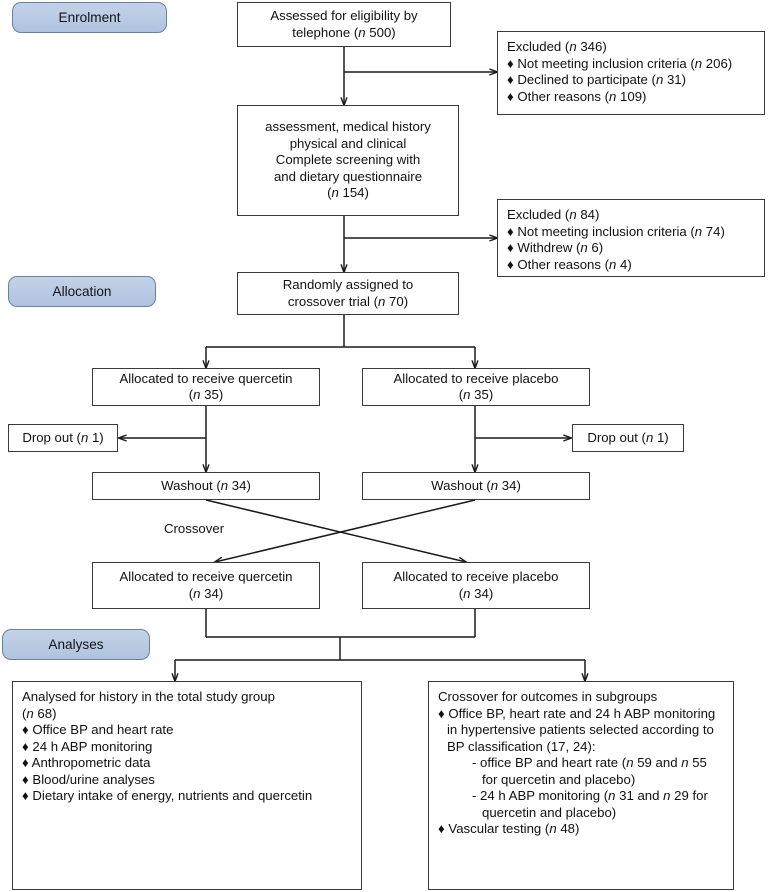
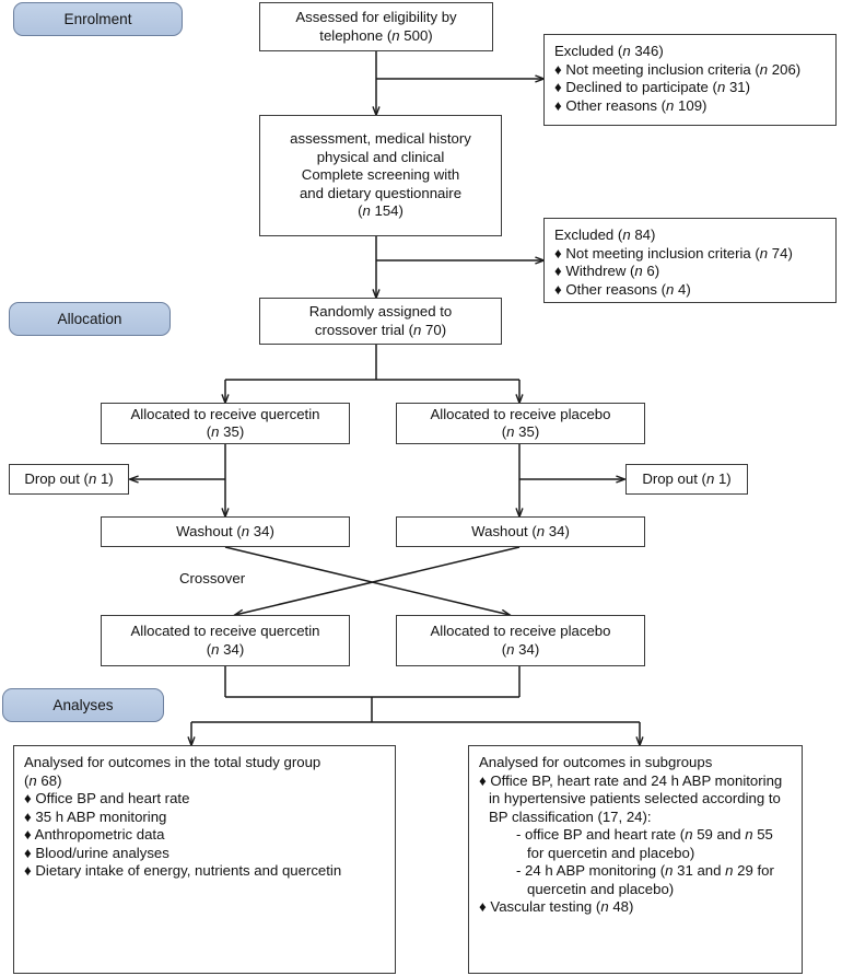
  Enrolment
  Allocation
  Analyses
  Crossover
  Assessed for eligibility by
  telephone (n 500)
  Excluded (n 346)
  ♦ Not meeting inclusion criteria (n 206)
  ♦ Declined to participate (n 31)
  ♦ Other reasons (n 109)
  assessment, medical history
  physical and clinical
  Complete screening with
  and dietary questionnaire
  (n 154)
  Excluded (n 84)
  ♦ Not meeting inclusion criteria (n 74)
  ♦ Withdrew (n 6)
  ♦ Other reasons (n 4)
  Randomly assigned to
  crossover trial (n 70)
  Allocated to receive quercetin
  (n 35)
  Allocated to receive placebo
  (n 35)
  Drop out (n 1)
  Drop out (n 1)
  Washout (n 34)
  Washout (n 34)
  Allocated to receive quercetin
  (n 34)
  Allocated to receive placebo
  (n 34)
- Analysed for history in the total study group
+ Analysed for outcomes in the total study group
  (n 68)
  ♦ Office BP and heart rate
- ♦ 24 h ABP monitoring
+ ♦ 35 h ABP monitoring
  ♦ Anthropometric data
  ♦ Blood/urine analyses
  ♦ Dietary intake of energy, nutrients and quercetin
- Crossover for outcomes in subgroups
+ Analysed for outcomes in subgroups
  ♦ Office BP, heart rate and 24 h ABP monitoring in hypertensive patients selected according to BP classification (17, 24):
  - office BP and heart rate (n 59 and n 55 for quercetin and placebo)
  - 24 h ABP monitoring (n 31 and n 29 for quercetin and placebo)
  ♦ Vascular testing (n 48)
